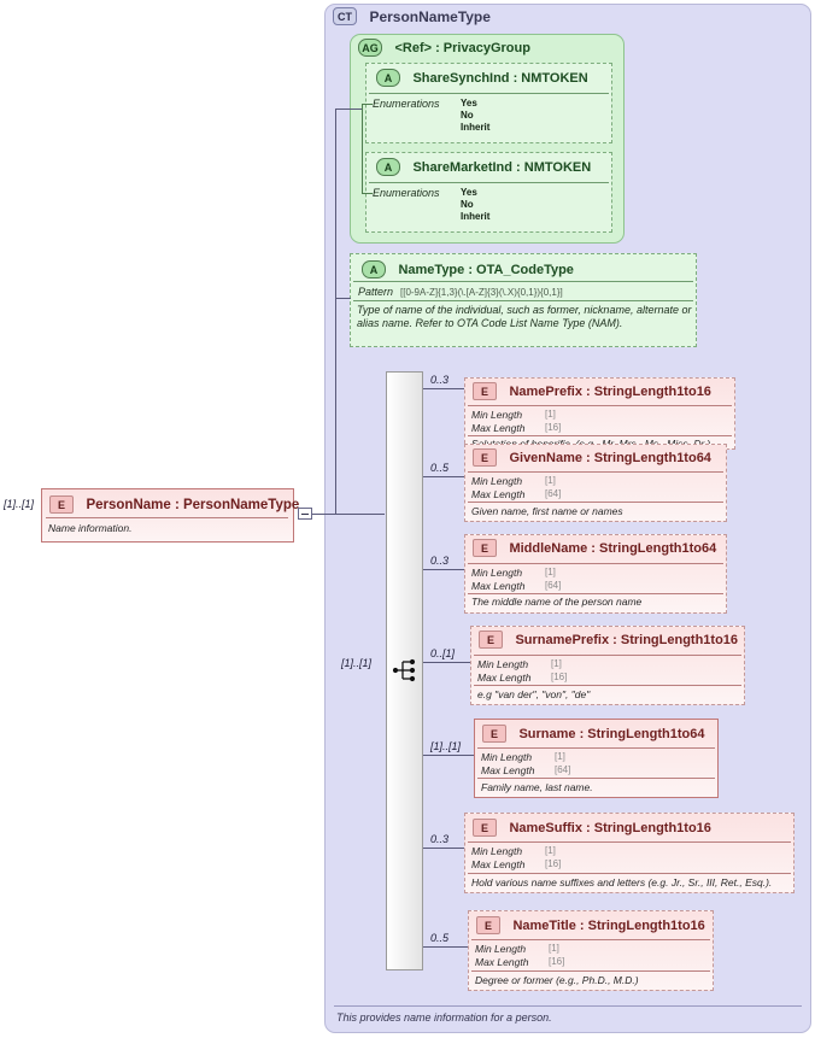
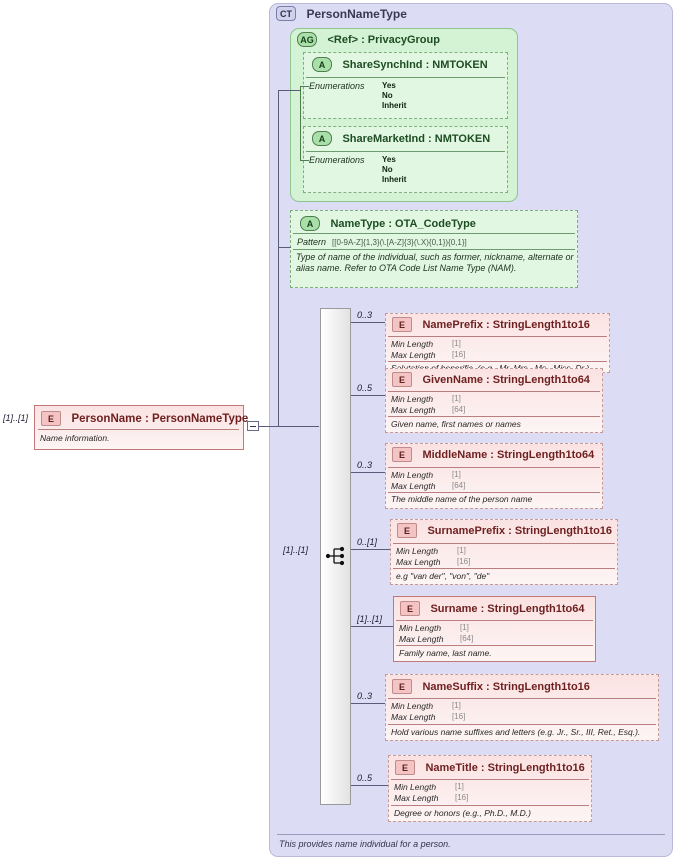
  CT PersonNameType
- This provides name information for a person.
+ This provides name individual for a person.
  AG <Ref> : PrivacyGroup
  A ShareSynchInd : NMTOKEN
  Enumerations
  Yes
  No
  Inherit
  A ShareMarketInd : NMTOKEN
  Enumerations
  Yes
  No
  Inherit
  A NameType : OTA_CodeType
  Pattern
  [[0-9A-Z]{1,3}(\.[A-Z]{3}(\.X){0,1}){0,1}]
  Type of name of the individual, such as former, nickname, alternate or alias name. Refer to OTA Code List Name Type (NAM).
  [1]..[1]
  0..3
  E NamePrefix : StringLength1to16
  Min Length
  [1]
  Max Length
  [16]
  0..5
  E GivenName : StringLength1to64
  Min Length
  [1]
  Max Length
  [64]
- Given name, first name or names
+ Given name, first names or names
  0..3
  E MiddleName : StringLength1to64
  Min Length
  [1]
  Max Length
  [64]
  The middle name of the person name
  0..[1]
  E SurnamePrefix : StringLength1to16
  Min Length
  [1]
  Max Length
  [16]
  e.g "van der", "von", "de"
  [1]..[1]
  E Surname : StringLength1to64
  Min Length
  [1]
  Max Length
  [64]
  Family name, last name.
  0..3
  E NameSuffix : StringLength1to16
  Min Length
  [1]
  Max Length
  [16]
  Hold various name suffixes and letters (e.g. Jr., Sr., III, Ret., Esq.).
  0..5
  E NameTitle : StringLength1to16
  Min Length
  [1]
  Max Length
  [16]
- Degree or former (e.g., Ph.D., M.D.)
+ Degree or honors (e.g., Ph.D., M.D.)
  E PersonName : PersonNameType
  Name information.
  [1]..[1]
